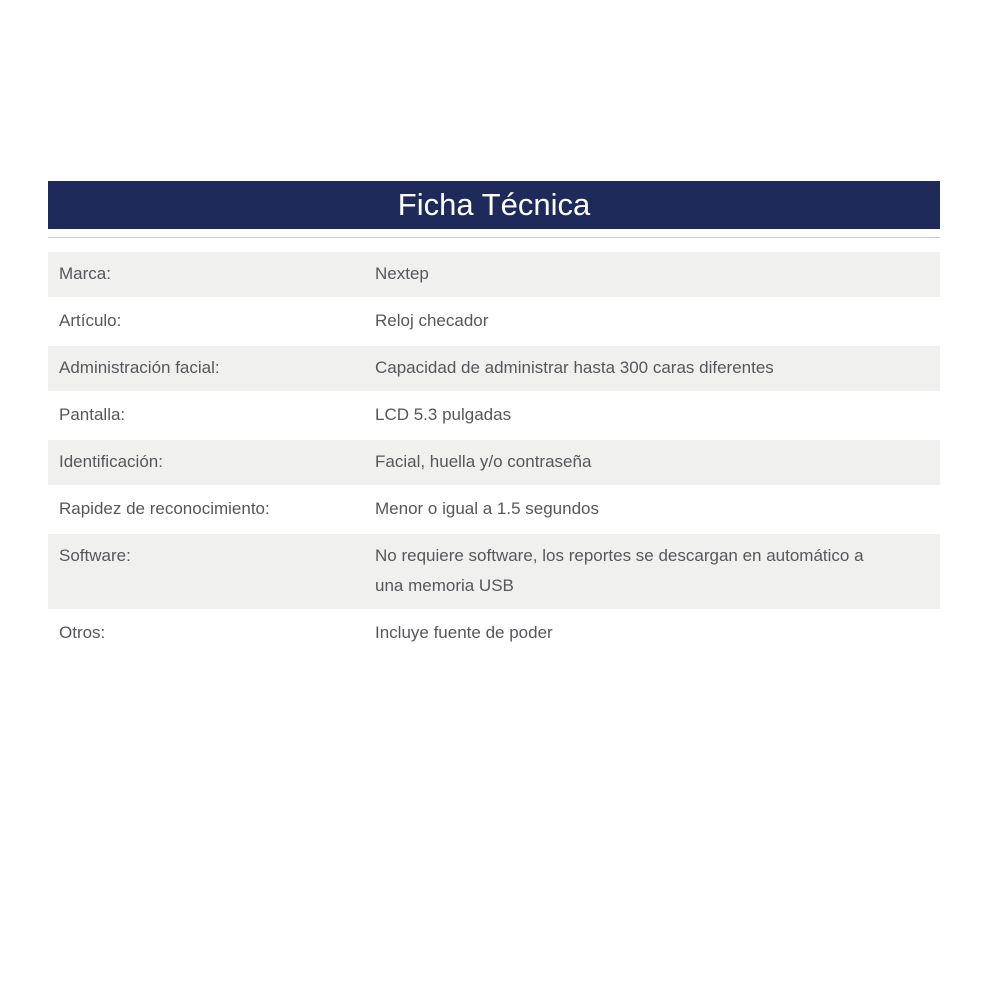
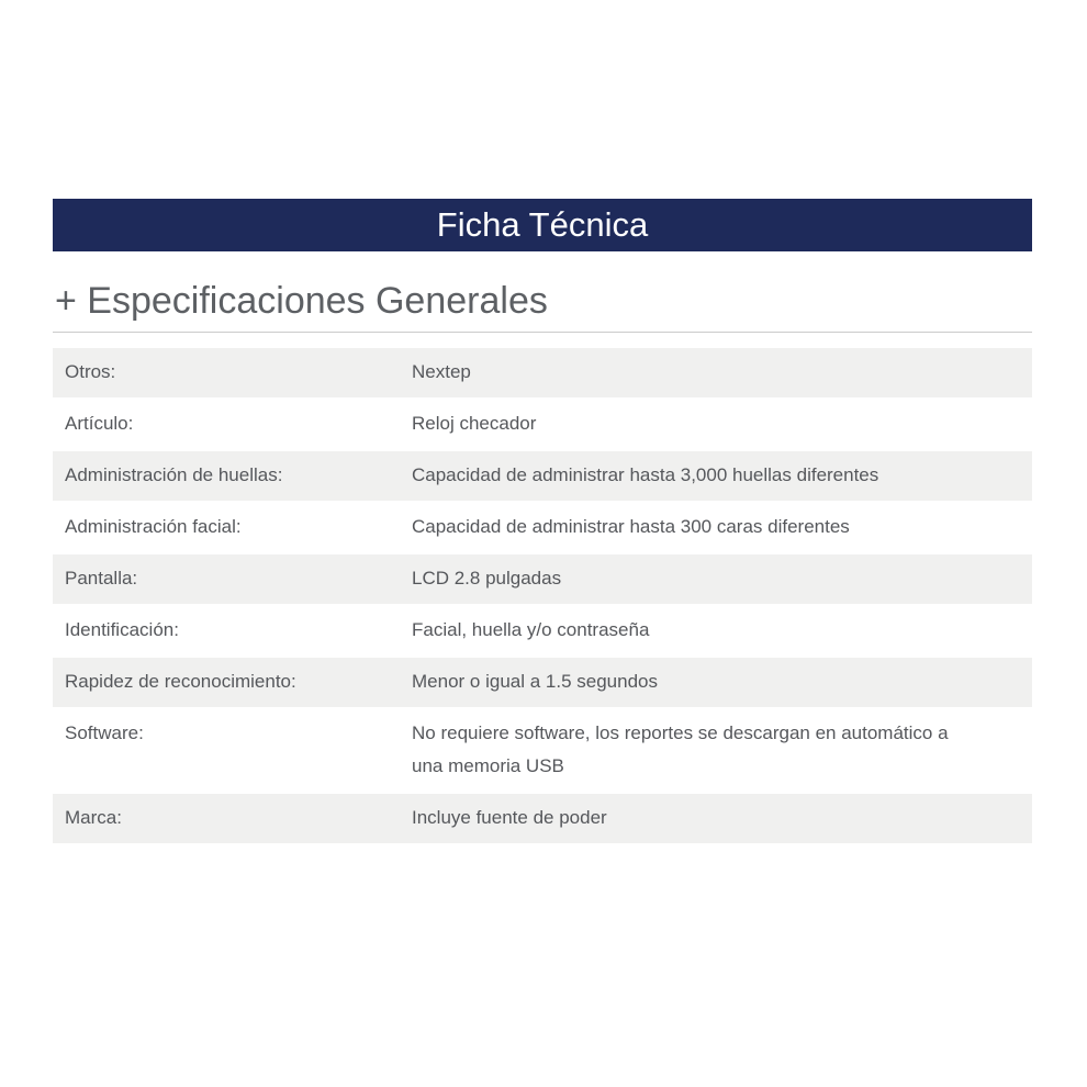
  Ficha Técnica
+ + Especificaciones Generales
- Marca:	Nextep
+ Otros:	Nextep
  Artículo:	Reloj checador
+ Administración de huellas:	Capacidad de administrar hasta 3,000 huellas diferentes
  Administración facial:	Capacidad de administrar hasta 300 caras diferentes
- Pantalla:	LCD 5.3 pulgadas
+ Pantalla:	LCD 2.8 pulgadas
  Identificación:	Facial, huella y/o contraseña
  Rapidez de reconocimiento:	Menor o igual a 1.5 segundos
  Software:	No requiere software, los reportes se descargan en automático a una memoria USB
- Otros:	Incluye fuente de poder
+ Marca:	Incluye fuente de poder
